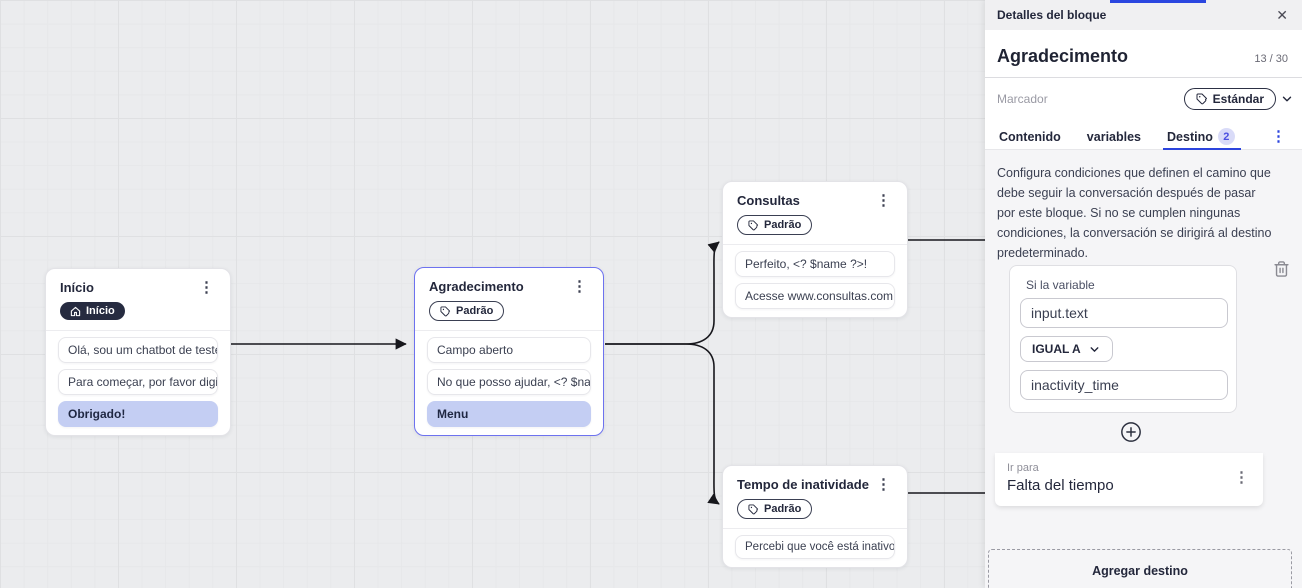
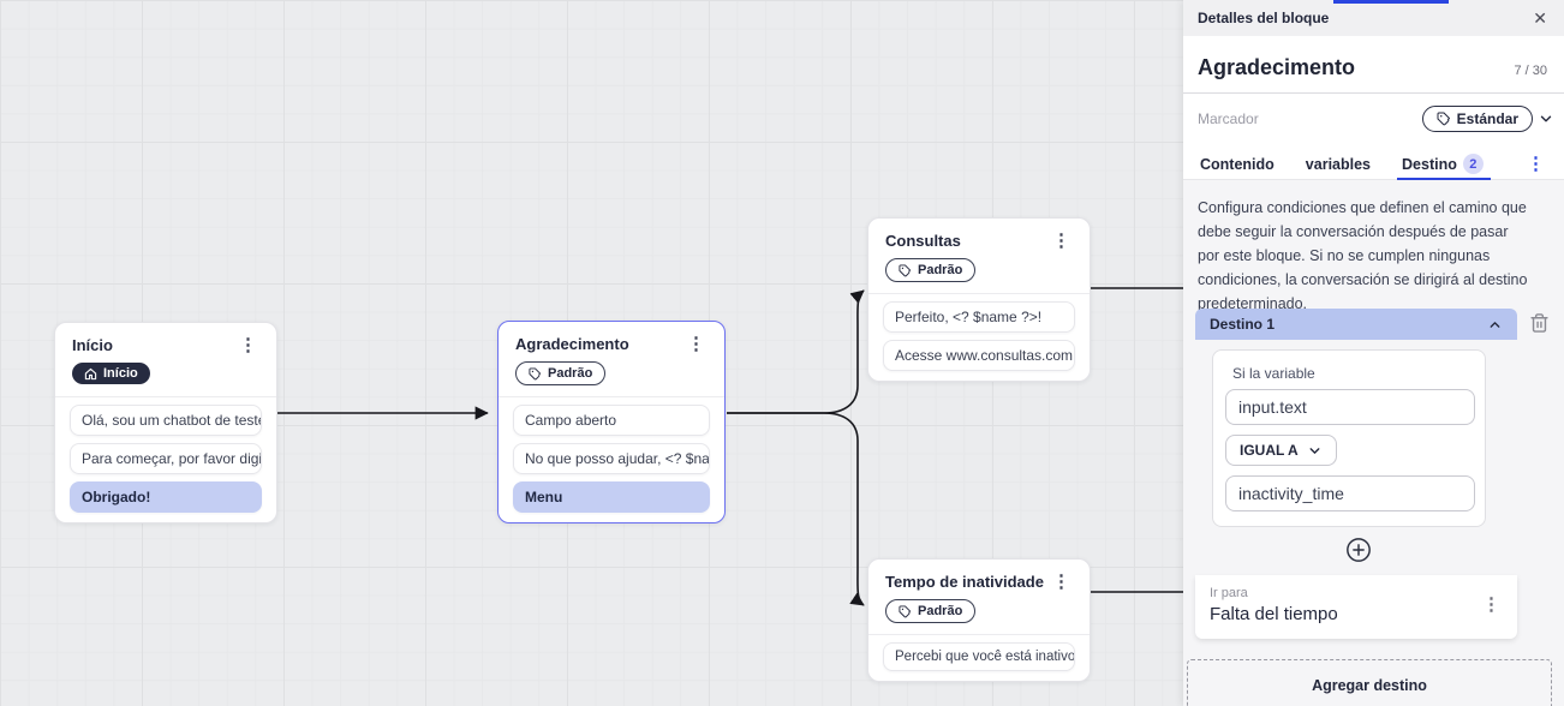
  Início
  ⋮
  Início
  Olá, sou um chatbot de test
  Para começar, por favor digi
  Obrigado!
  Agradecimento
  ⋮
  Padrão
  Campo aberto
  No que posso ajudar, <? $na
  Menu
  Consultas
  ⋮
  Padrão
  Perfeito, <? $name ?>!
  Acesse www.consultas.com
  Tempo de inatividade
  ⋮
  Padrão
  Percebi que você está inativo
  Detalles del bloque
  ✕
  Agradecimento
- 13 / 30
+ 7 / 30
  Marcador
  Estándar
  Contenido
  variables
  Destino
  2
  ⋮
  Configura condiciones que definen el camino que debe seguir la conversación después de pasar por este bloque. Si no se cumplen ningunas condiciones, la conversación se dirigirá al destino predeterminado.
+ Destino 1
  Si la variable
  input.text
  IGUAL A
  inactivity_time
  Ir para
  Falta del tiempo
  ⋮
  Agregar destino
